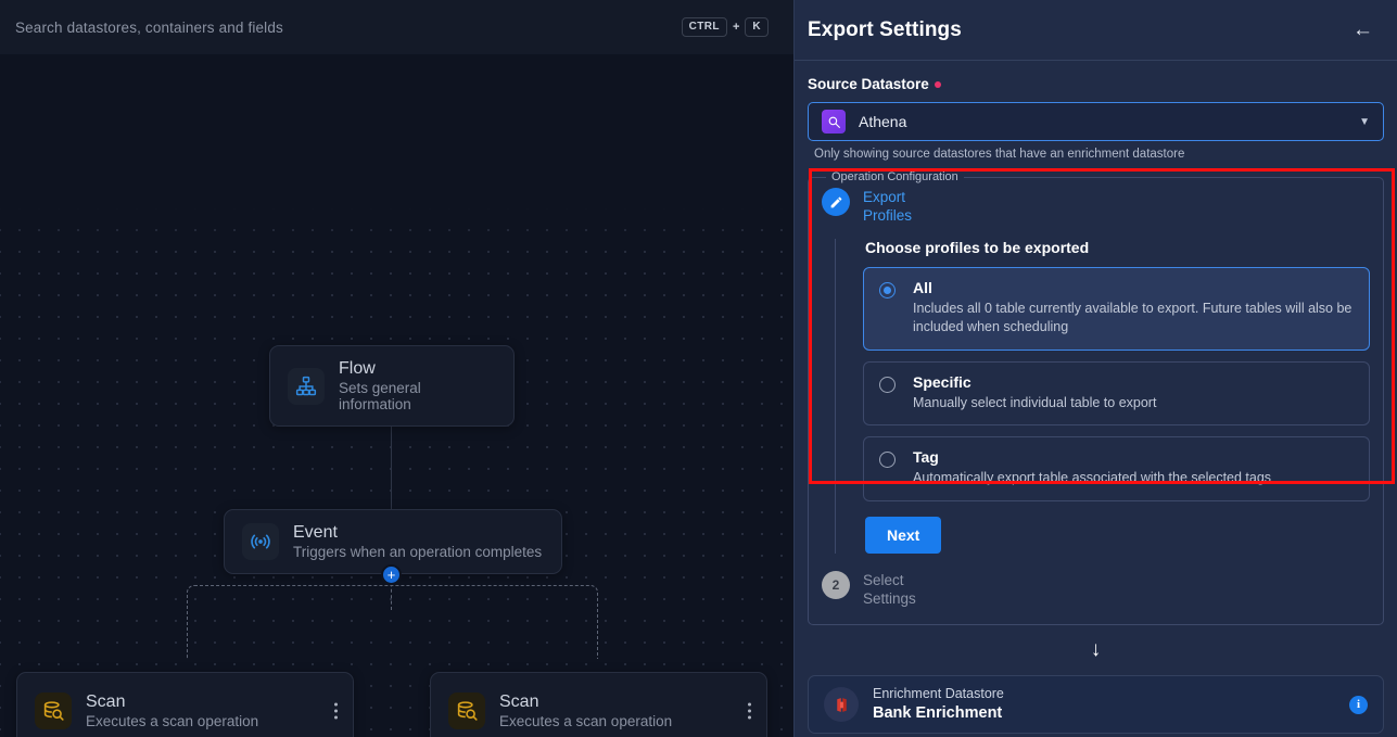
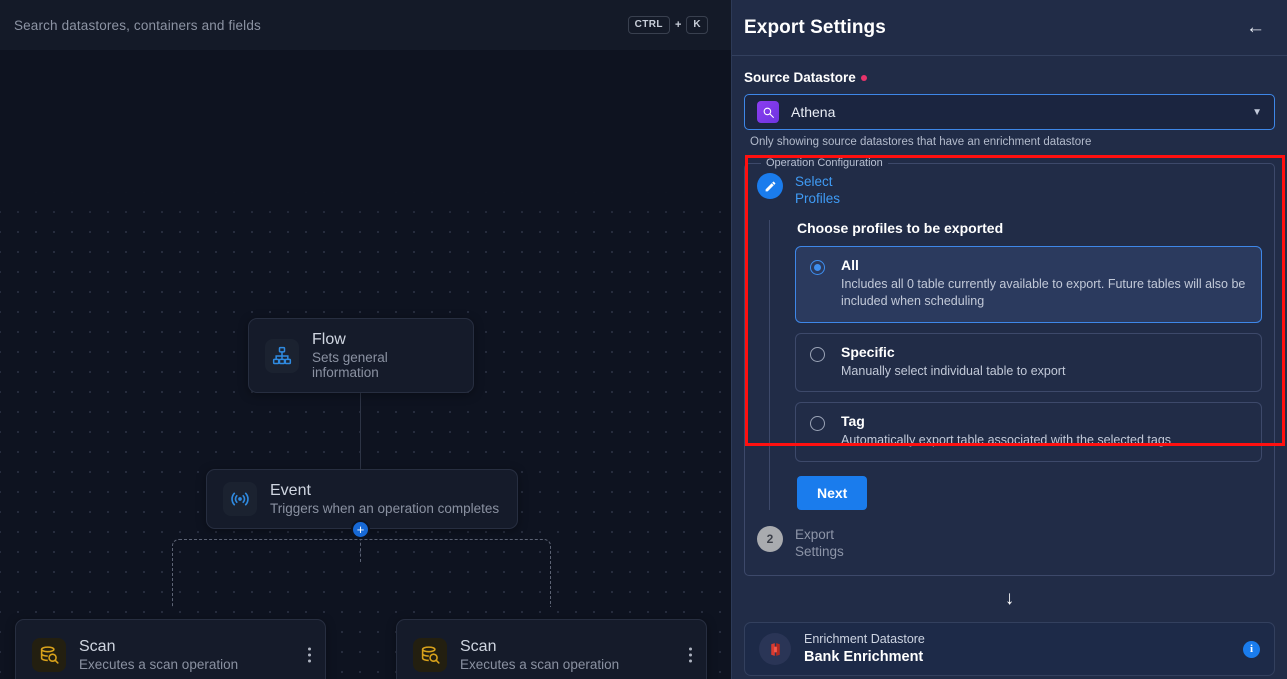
  Search datastores, containers and fields
  CTRL
  +
  K
  Flow
  Sets general information
  Event
  Triggers when an operation completes
  +
  Scan
  Executes a scan operation
  Scan
  Executes a scan operation
  Export Settings
  ←
  Source Datastore
  Athena
  ▼
  Only showing source datastores that have an enrichment datastore
  Operation Configuration
- Export
+ Select
  Profiles
  Choose profiles to be exported
  All
  Includes all 0 table currently available to export. Future tables will also be included when scheduling
  Specific
  Manually select individual table to export
  Tag
  Automatically export table associated with the selected tags
  Next
  2
- Select
+ Export
  Settings
  ↓
  Enrichment Datastore
  Bank Enrichment
  i
